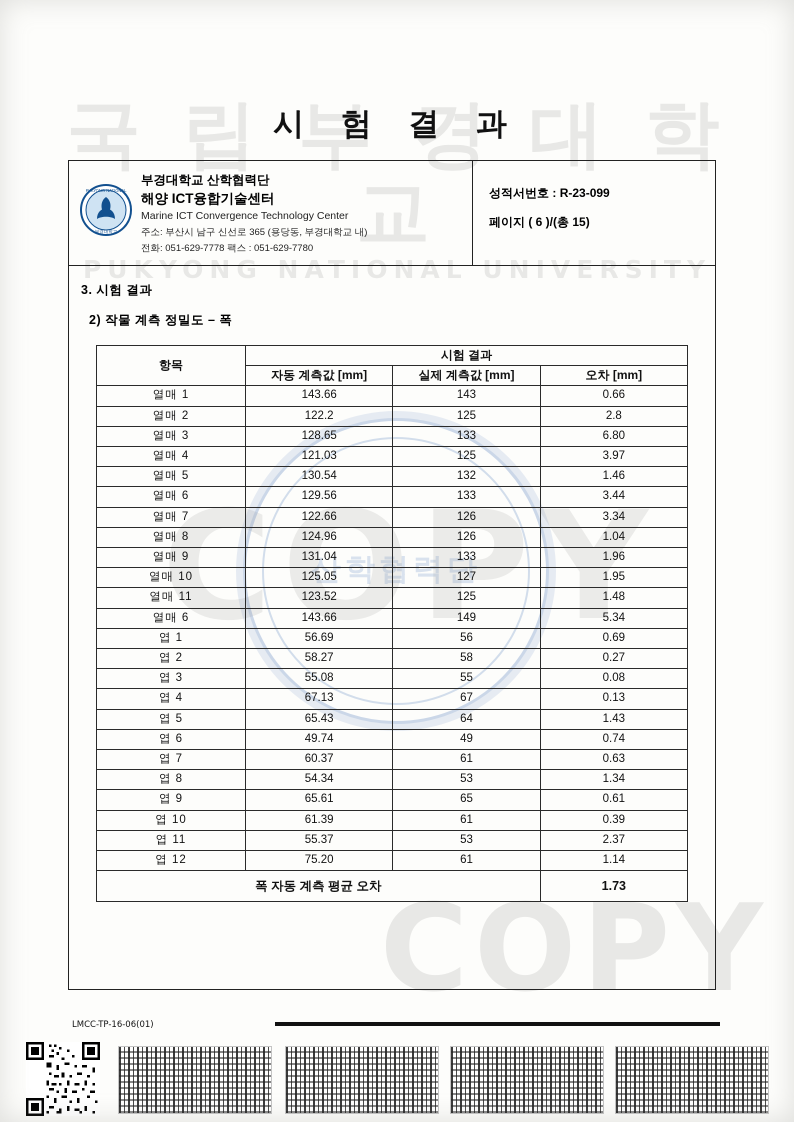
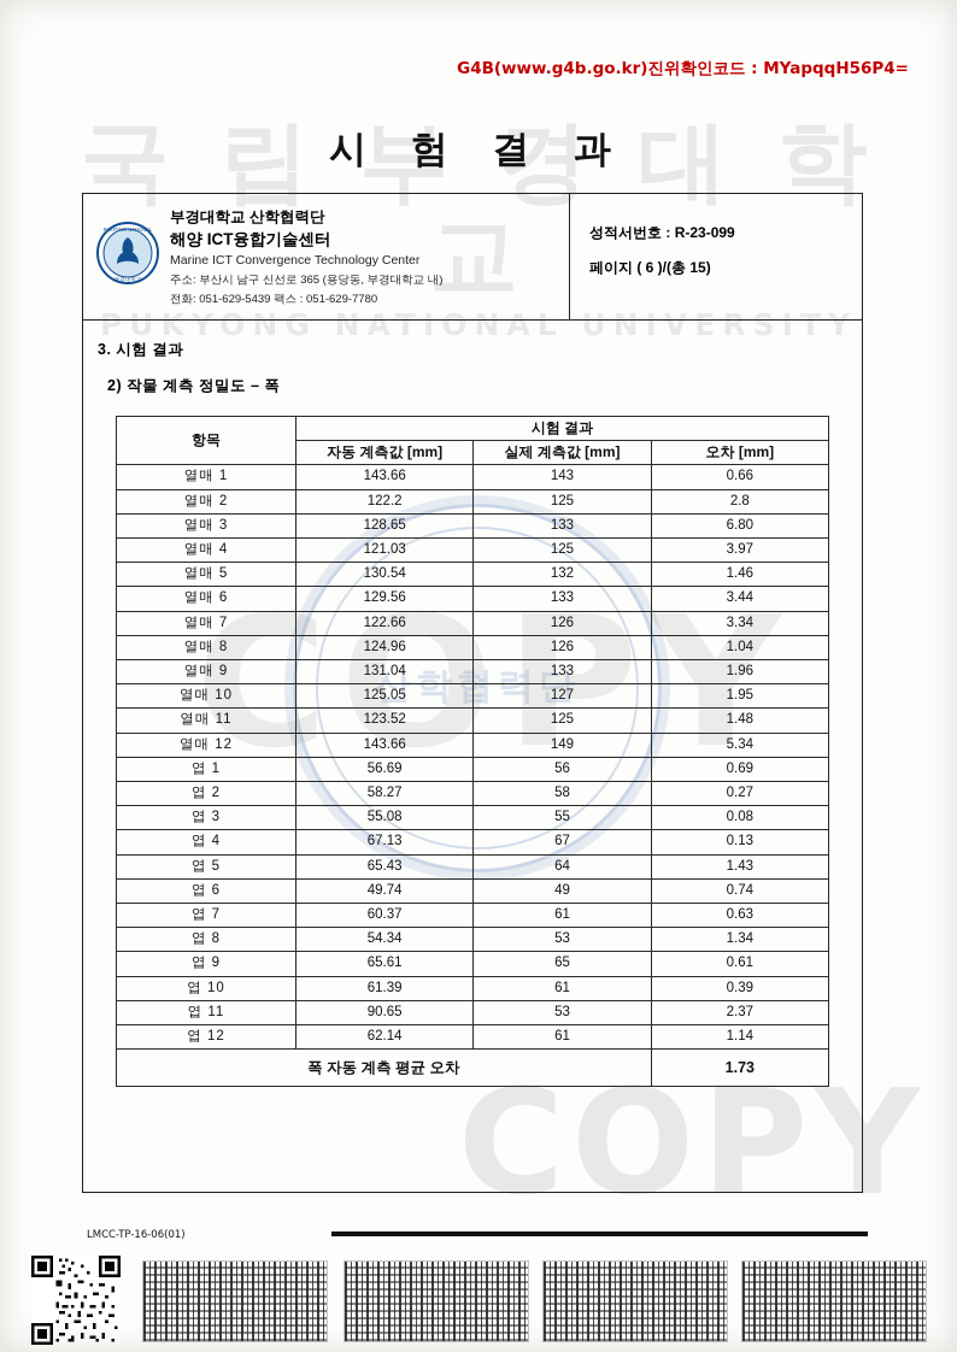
  국 립 부 경 대 학 교
  PUKYONG NATIONAL UNIVERSITY
  산학협력단
  COPY
  COPY
+ G4B(www.g4b.go.kr)진위확인코드 : MYapqqH56P4=
  시 험 결 과
  부경대학교 산학협력단
  해양 ICT융합기술센터
  Marine ICT Convergence Technology Center
  주소: 부산시 남구 신선로 365 (용당동, 부경대학교 내)
- 전화: 051-629-7778 팩스 : 051-629-7780
+ 전화: 051-629-5439 팩스 : 051-629-7780
  성적서번호 : R-23-099
  페이지 ( 6 )/(총 15)
  3. 시험 결과
  2) 작물 계측 정밀도 – 폭
  항목	시험 결과
  자동 계측값 [mm]	실제 계측값 [mm]	오차 [mm]
  열매 1	143.66	143	0.66
  열매 2	122.2	125	2.8
  열매 3	128.65	133	6.80
  열매 4	121.03	125	3.97
  열매 5	130.54	132	1.46
  열매 6	129.56	133	3.44
  열매 7	122.66	126	3.34
  열매 8	124.96	126	1.04
  열매 9	131.04	133	1.96
  열매 10	125.05	127	1.95
  열매 11	123.52	125	1.48
- 열매 6	143.66	149	5.34
+ 열매 12	143.66	149	5.34
  엽 1	56.69	56	0.69
  엽 2	58.27	58	0.27
  엽 3	55.08	55	0.08
  엽 4	67.13	67	0.13
  엽 5	65.43	64	1.43
  엽 6	49.74	49	0.74
  엽 7	60.37	61	0.63
  엽 8	54.34	53	1.34
  엽 9	65.61	65	0.61
  엽 10	61.39	61	0.39
- 엽 11	55.37	53	2.37
+ 엽 11	90.65	53	2.37
- 엽 12	75.20	61	1.14
+ 엽 12	62.14	61	1.14
  폭 자동 계측 평균 오차	1.73
  LMCC-TP-16-06(01)
